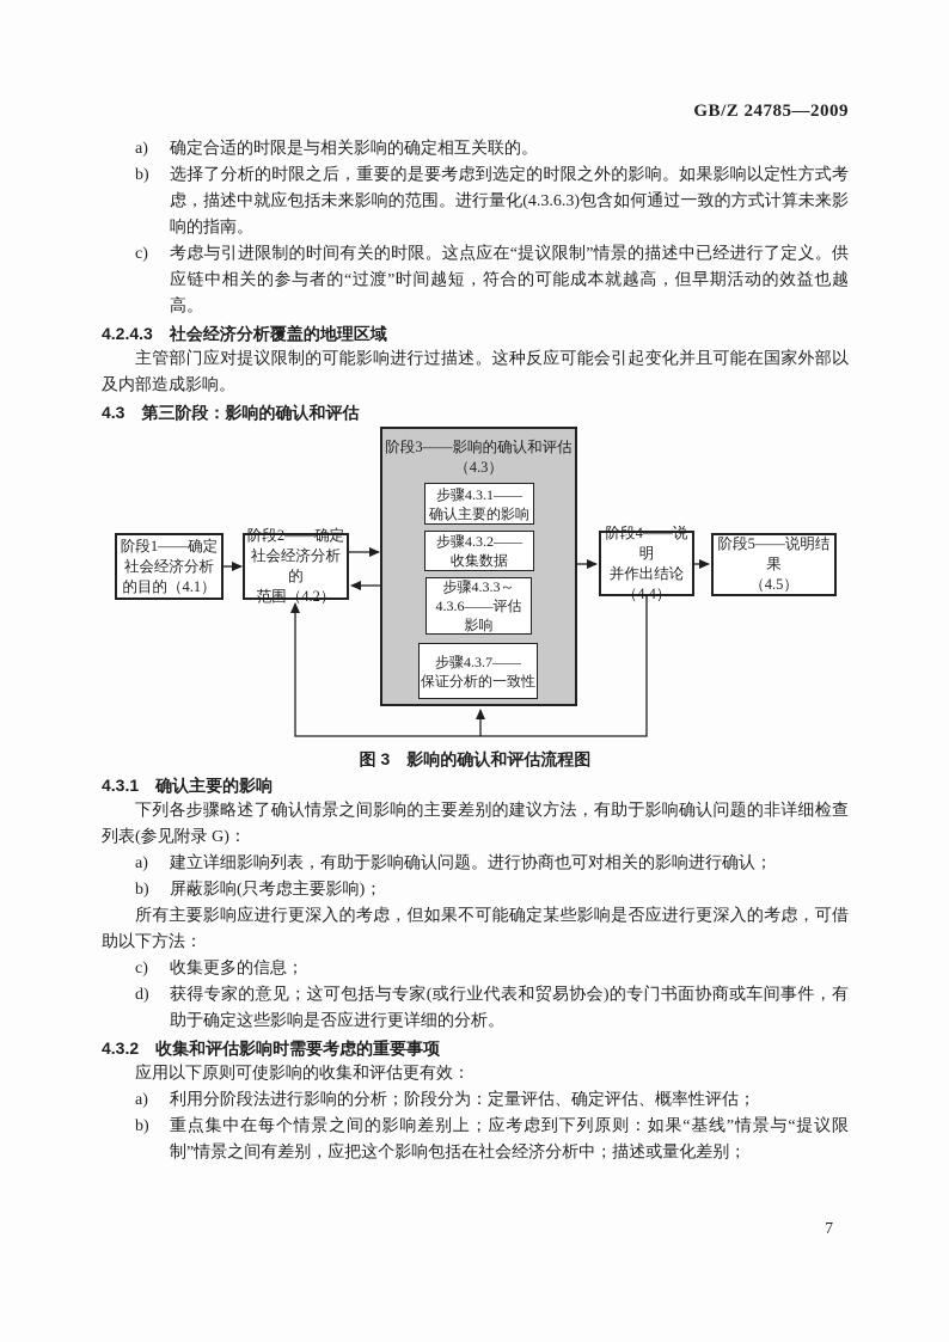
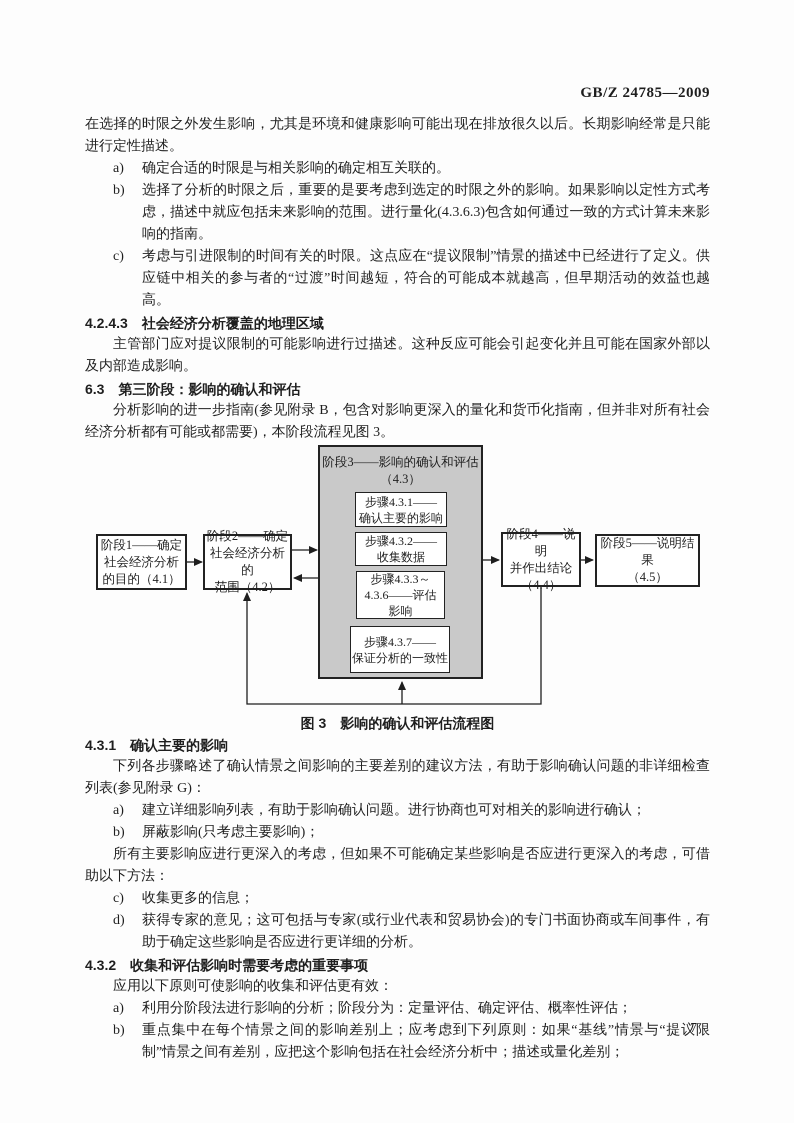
  GB/Z 24785—2009
+ 在选择的时限之外发生影响，尤其是环境和健康影响可能出现在排放很久以后。长期影响经常是只能进行定性描述。
  a)
  确定合适的时限是与相关影响的确定相互关联的。
  b)
  选择了分析的时限之后，重要的是要考虑到选定的时限之外的影响。如果影响以定性方式考虑，描述中就应包括未来影响的范围。进行量化(4.3.6.3)包含如何通过一致的方式计算未来影响的指南。
  c)
  考虑与引进限制的时间有关的时限。这点应在“提议限制”情景的描述中已经进行了定义。供应链中相关的参与者的“过渡”时间越短，符合的可能成本就越高，但早期活动的效益也越高。
  4.2.4.3 社会经济分析覆盖的地理区域
  主管部门应对提议限制的可能影响进行过描述。这种反应可能会引起变化并且可能在国家外部以及内部造成影响。
- 4.3 第三阶段：影响的确认和评估
+ 6.3 第三阶段：影响的确认和评估
+ 分析影响的进一步指南(参见附录 B，包含对影响更深入的量化和货币化指南，但并非对所有社会经济分析都有可能或都需要)，本阶段流程见图 3。
  阶段1——确定
  社会经济分析
  的目的（4.1）
  阶段2——确定
  社会经济分析的
  范围（4.2）
  阶段3——影响的确认和评估
  （4.3）
  步骤4.3.1——
  确认主要的影响
  步骤4.3.2——
  收集数据
  步骤4.3.3～
  4.3.6——评估
  影响
  步骤4.3.7——
  保证分析的一致性
  阶段4——说明
  并作出结论
  （4.4）
  阶段5——说明结果
  （4.5）
  图 3 影响的确认和评估流程图
  4.3.1 确认主要的影响
  下列各步骤略述了确认情景之间影响的主要差别的建议方法，有助于影响确认问题的非详细检查列表(参见附录 G)：
  a)
  建立详细影响列表，有助于影响确认问题。进行协商也可对相关的影响进行确认；
  b)
  屏蔽影响(只考虑主要影响)；
  所有主要影响应进行更深入的考虑，但如果不可能确定某些影响是否应进行更深入的考虑，可借助以下方法：
  c)
  收集更多的信息；
  d)
  获得专家的意见；这可包括与专家(或行业代表和贸易协会)的专门书面协商或车间事件，有助于确定这些影响是否应进行更详细的分析。
  4.3.2 收集和评估影响时需要考虑的重要事项
  应用以下原则可使影响的收集和评估更有效：
  a)
  利用分阶段法进行影响的分析；阶段分为：定量评估、确定评估、概率性评估；
  b)
  重点集中在每个情景之间的影响差别上；应考虑到下列原则：如果“基线”情景与“提议限制”情景之间有差别，应把这个影响包括在社会经济分析中；描述或量化差别；
  7
